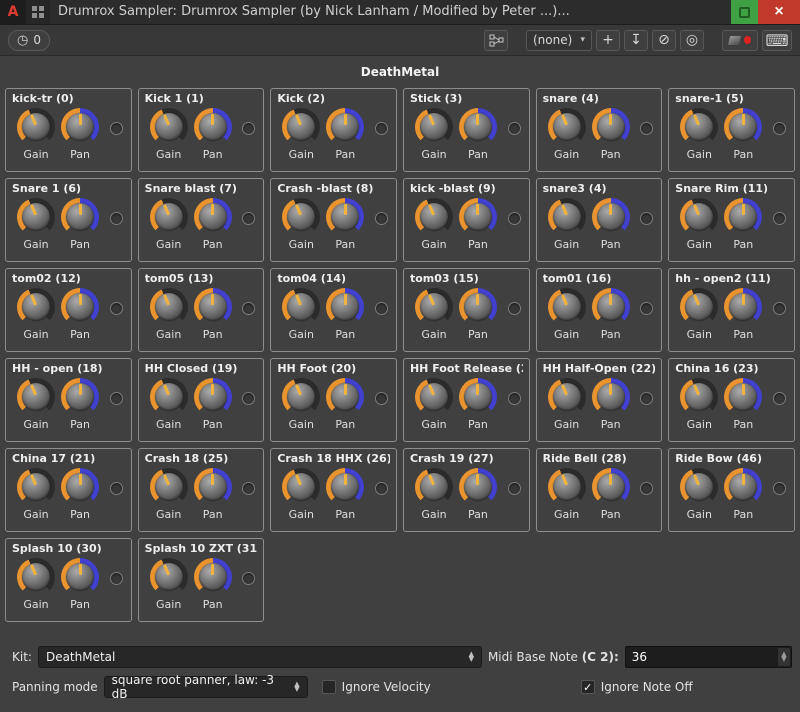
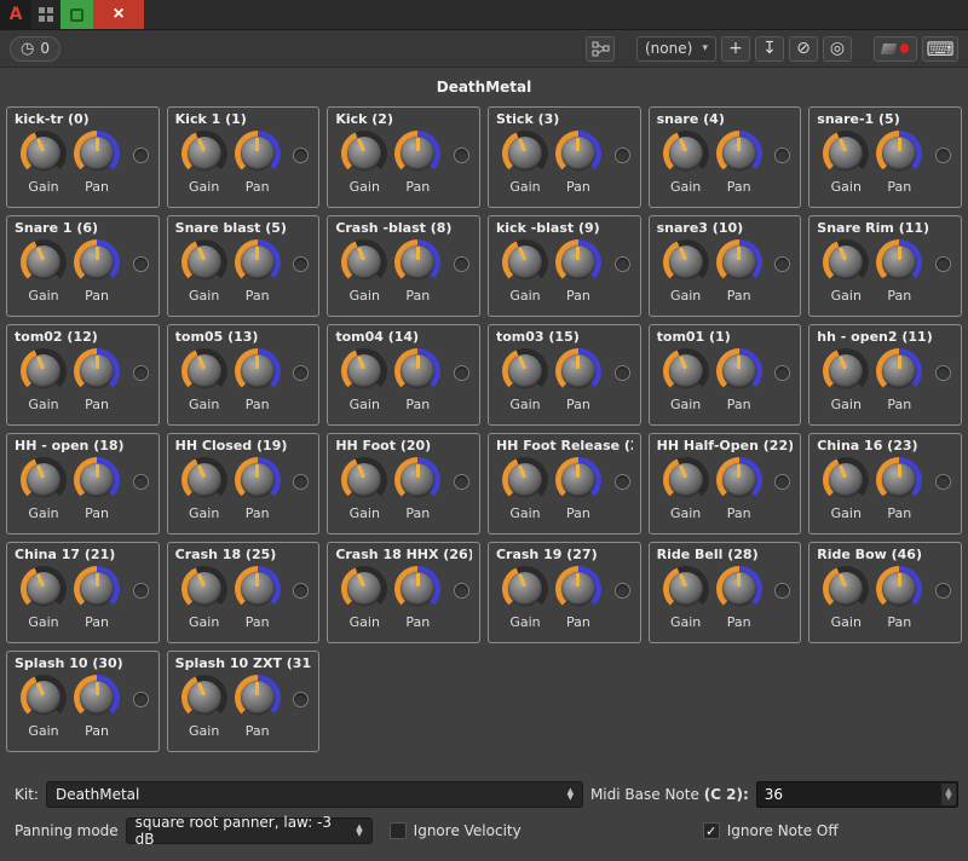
  A
- Drumrox Sampler: Drumrox Sampler (by Nick Lanham / Modified by Peter ...)...
  ×
  ◷
  0
  (none)
  ▾
  +
  ↧
  ⊘
  ◎
  ⌨
  DeathMetal
  kick-tr (0)
  Gain
  Pan
  Kick 1 (1)
  Gain
  Pan
  Kick (2)
  Gain
  Pan
  Stick (3)
  Gain
  Pan
  snare (4)
  Gain
  Pan
  snare-1 (5)
  Gain
  Pan
  Snare 1 (6)
  Gain
  Pan
- Snare blast (7)
+ Snare blast (5)
  Gain
  Pan
  Crash -blast (8)
  Gain
  Pan
  kick -blast (9)
  Gain
  Pan
- snare3 (4)
+ snare3 (10)
  Gain
  Pan
  Snare Rim (11)
  Gain
  Pan
  tom02 (12)
  Gain
  Pan
  tom05 (13)
  Gain
  Pan
  tom04 (14)
  Gain
  Pan
  tom03 (15)
  Gain
  Pan
- tom01 (16)
+ tom01 (1)
  Gain
  Pan
  hh - open2 (11)
  Gain
  Pan
  HH - open (18)
  Gain
  Pan
  HH Closed (19)
  Gain
  Pan
  HH Foot (20)
  Gain
  Pan
  HH Foot Release (
  Gain
  Pan
  HH Half-Open (22)
  Gain
  Pan
  China 16 (23)
  Gain
  Pan
  China 17 (21)
  Gain
  Pan
  Crash 18 (25)
  Gain
  Pan
  Crash 18 HHX (26)
  Gain
  Pan
  Crash 19 (27)
  Gain
  Pan
  Ride Bell (28)
  Gain
  Pan
  Ride Bow (46)
  Gain
  Pan
  Splash 10 (30)
  Gain
  Pan
  Splash 10 ZXT (31
  Gain
  Pan
  Kit:
  DeathMetal
  ▲
  ▼
  Midi Base Note (C 2):
  36
  ▲
  ▼
  Panning mode
  square root panner, law: -3 dB
  ▲
  ▼
  Ignore Velocity
  ✓
  Ignore Note Off
